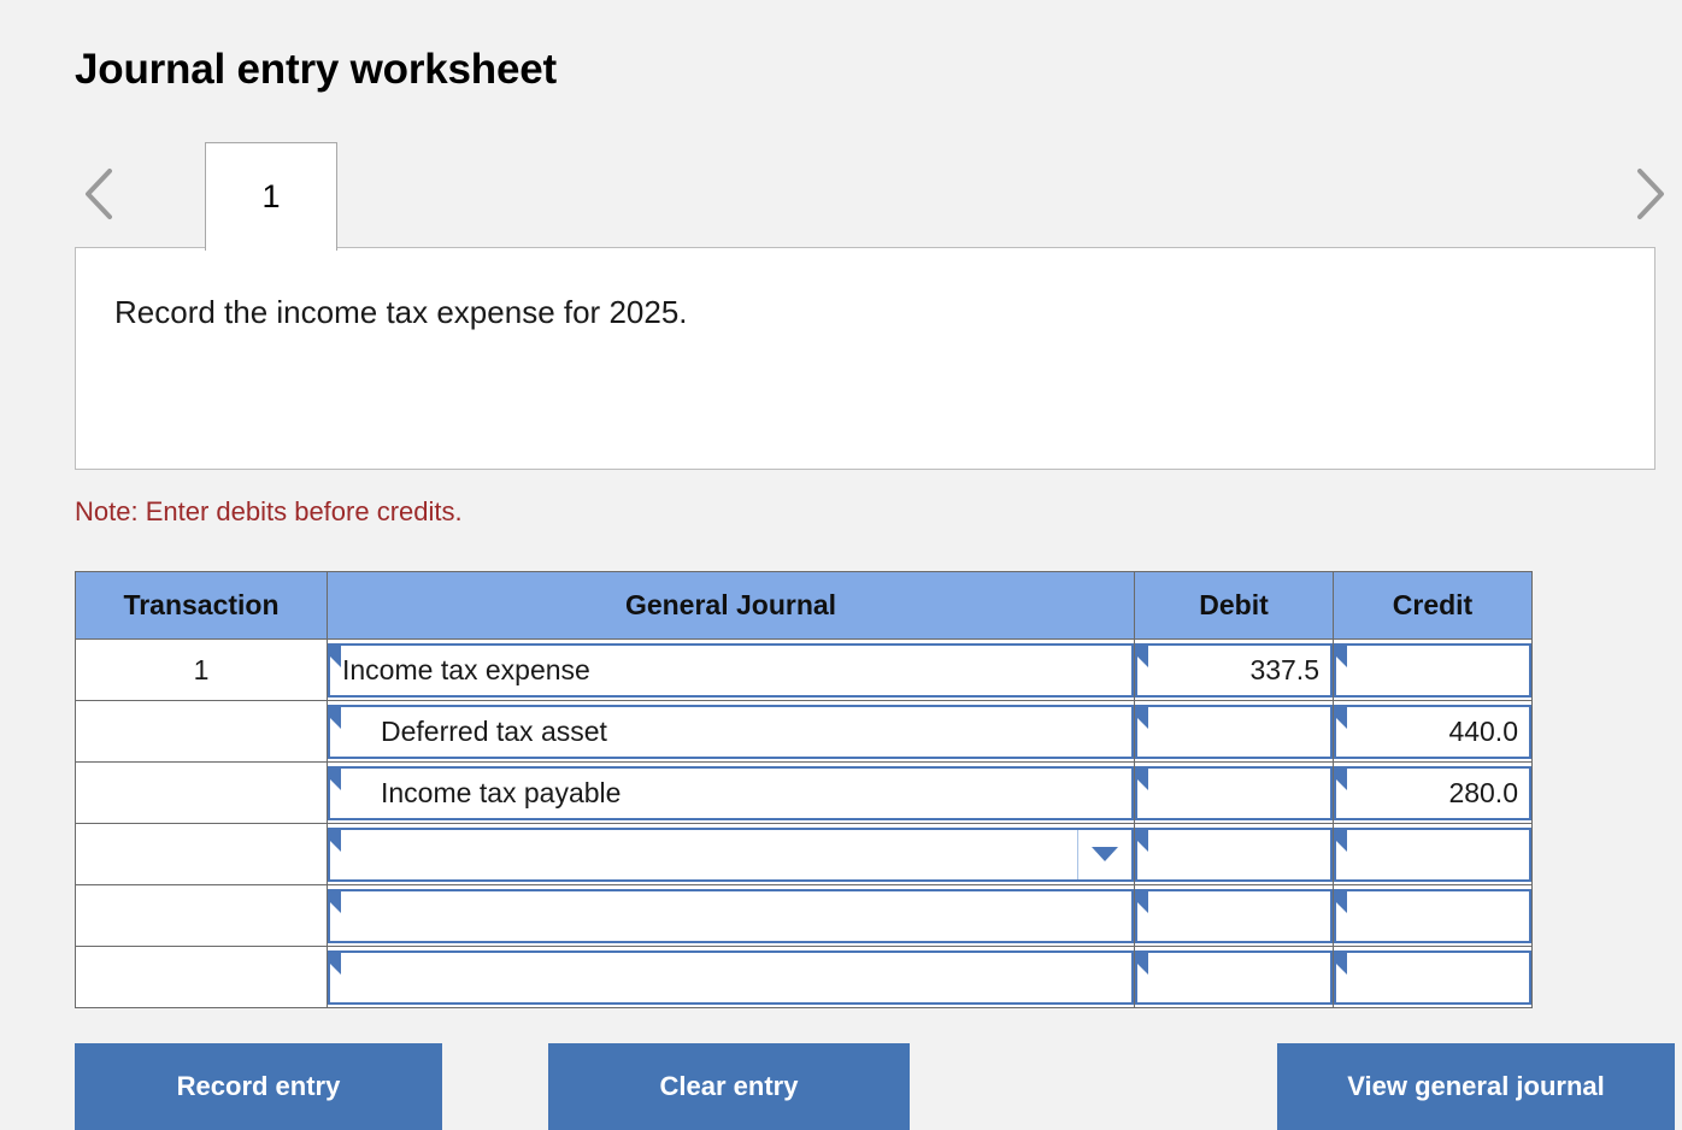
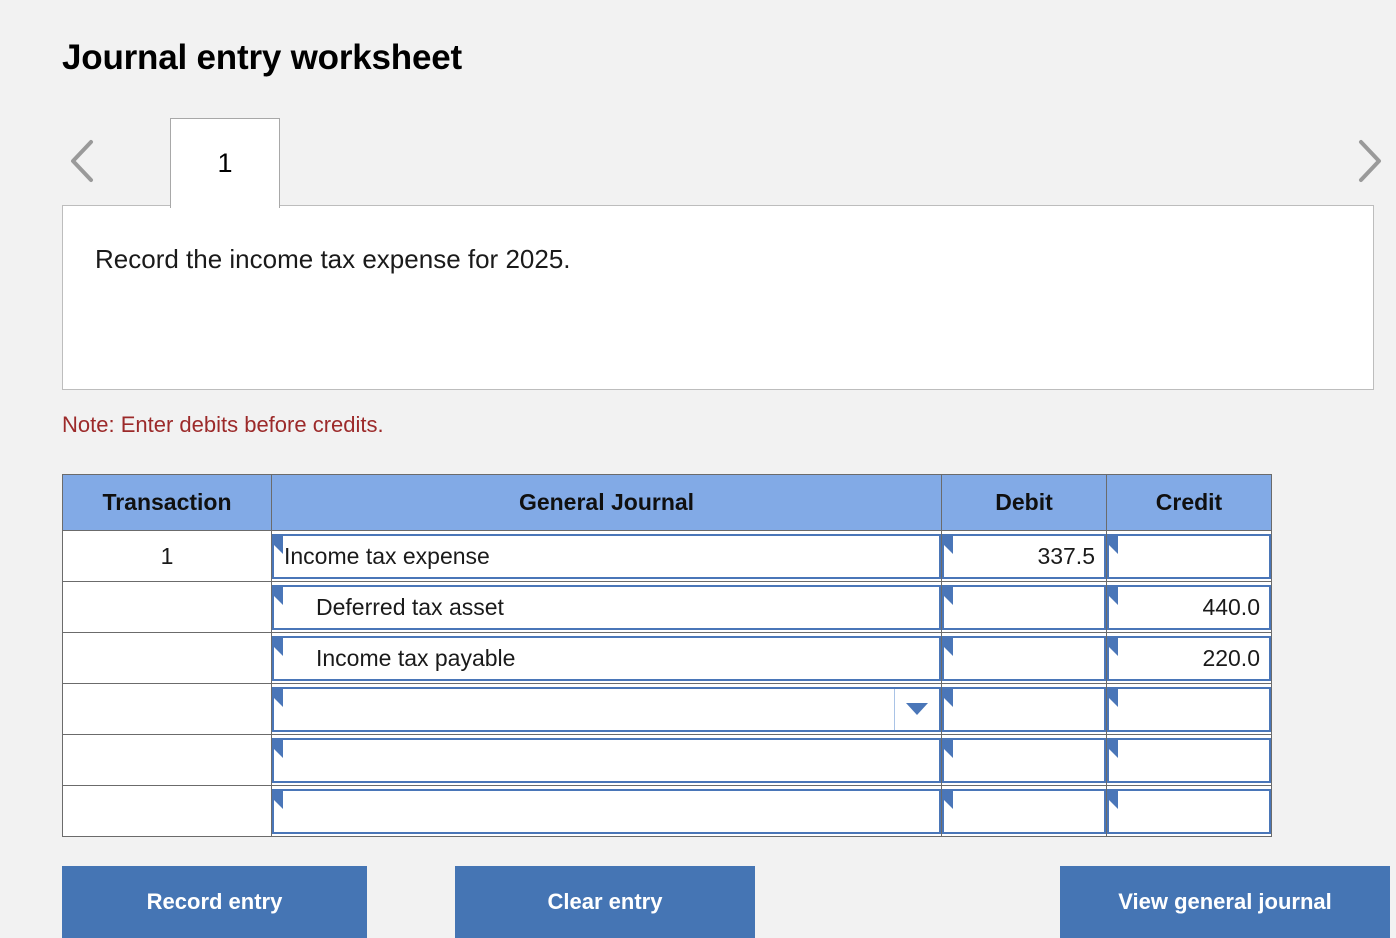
  Journal entry worksheet
  1
  Record the income tax expense for 2025.
  Note: Enter debits before credits.
  Transaction	General Journal	Debit	Credit
  1	Income tax expense	337.5
  	Deferred tax asset		440.0
- 	Income tax payable		280.0
+ 	Income tax payable		220.0
  Record entry
  Clear entry
  View general journal
